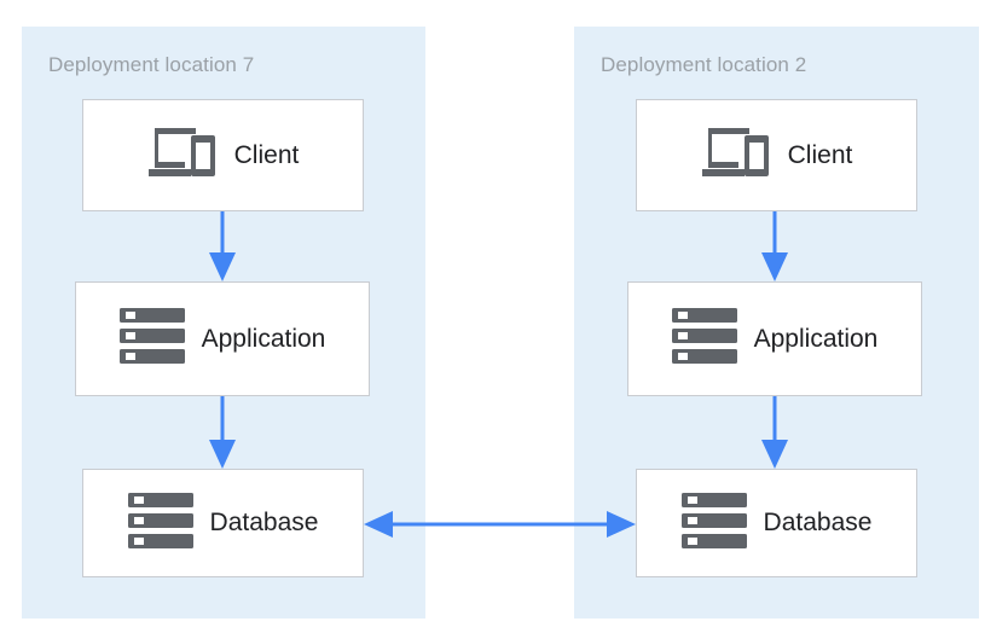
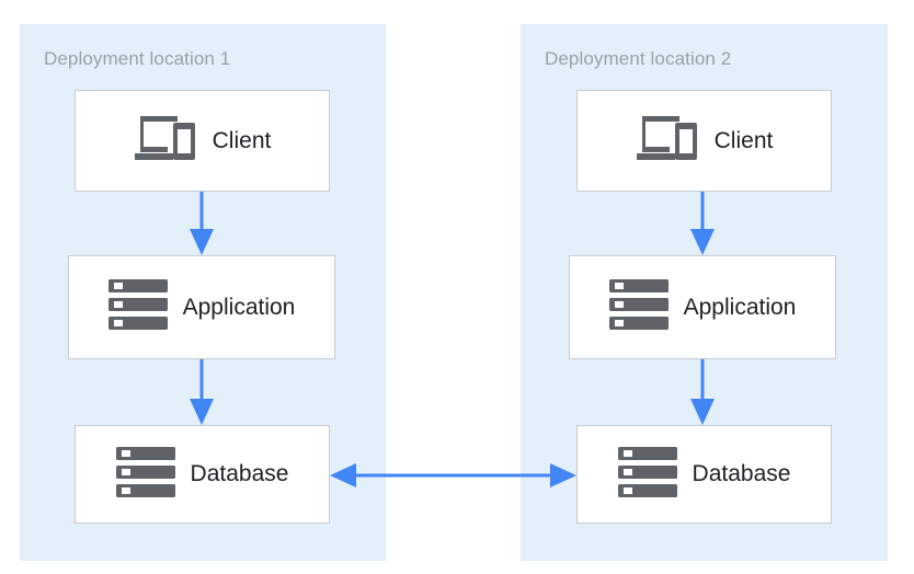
- Deployment location 7
+ Deployment location 1
  Deployment location 2
  Client
  Application
  Database
  Client
  Application
  Database
